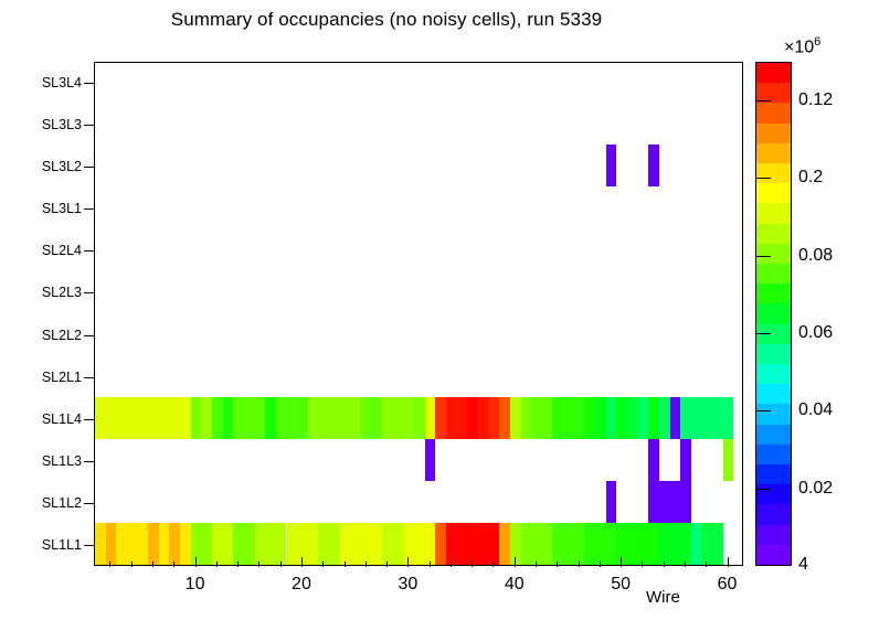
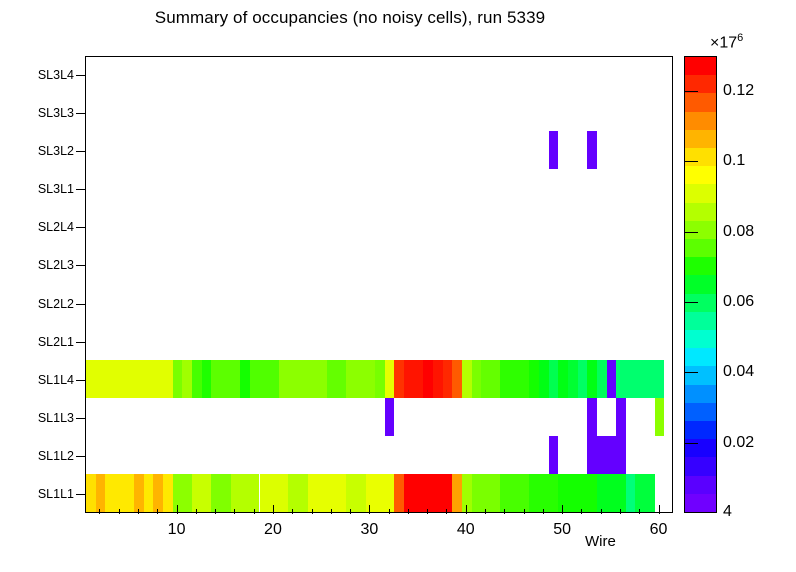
  Summary of occupancies (no noisy cells), run 5339
  SL1L1
  SL1L2
  SL1L3
  SL1L4
  SL2L1
  SL2L2
  SL2L3
  SL2L4
  SL3L1
  SL3L2
  SL3L3
  SL3L4
  10
  20
  30
  40
  50
  60
  Wire
  4
  0.02
  0.04
  0.06
  0.08
- 0.2
+ 0.1
  0.12
- ×106
+ ×176
